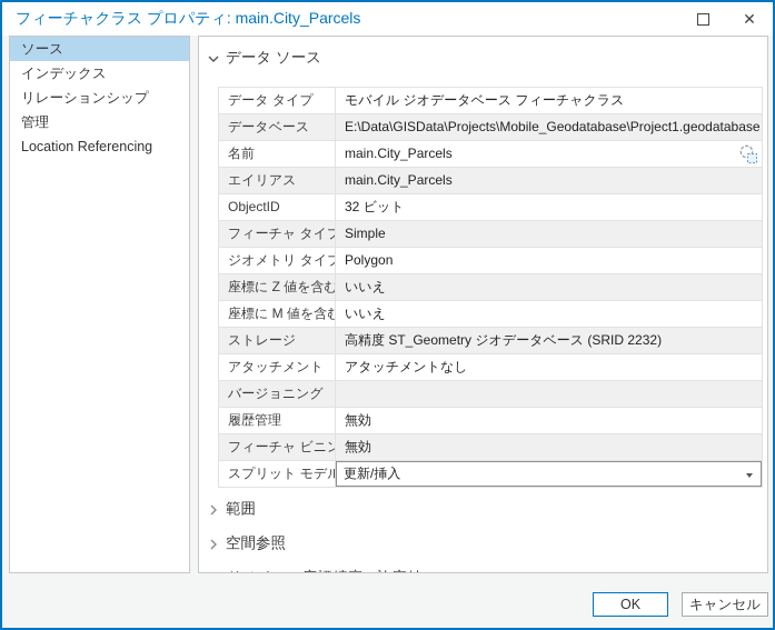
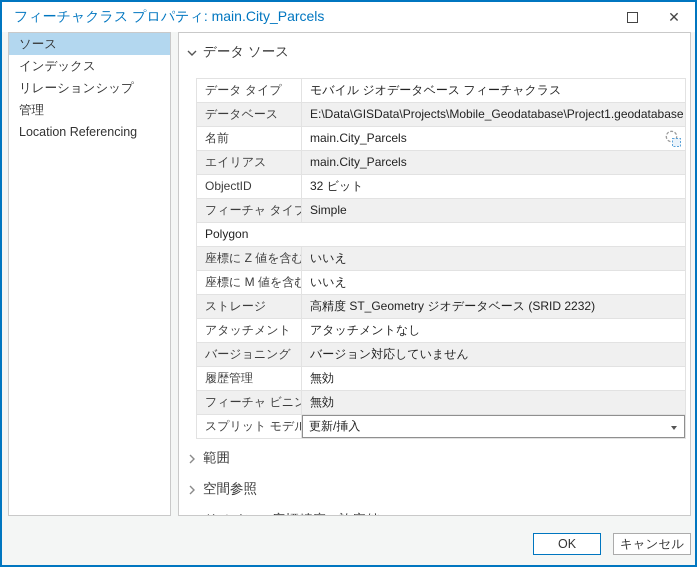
  フィーチャクラス プロパティ: main.City_Parcels
  ✕
  ソース
  インデックス
  リレーションシップ
  管理
  Location Referencing
  データ ソース
  データ タイプ
  モバイル ジオデータベース フィーチャクラス
  データベース
  E:\Data\GISData\Projects\Mobile_Geodatabase\Project1.geodatabase
  名前
  main.City_Parcels
  エイリアス
  main.City_Parcels
  ObjectID
  32 ビット
  フィーチャ タイプ
  Simple
- ジオメトリ タイプ
  Polygon
  座標に Z 値を含む
  いいえ
  座標に M 値を含む
  いいえ
  ストレージ
  高精度 ST_Geometry ジオデータベース (SRID 2232)
  アタッチメント
  アタッチメントなし
  バージョニング
+ バージョン対応していません
  履歴管理
  無効
  フィーチャ ビニン
  無効
  スプリット モデル
  更新/挿入
  範囲
  空間参照
  OK
  キャンセル
